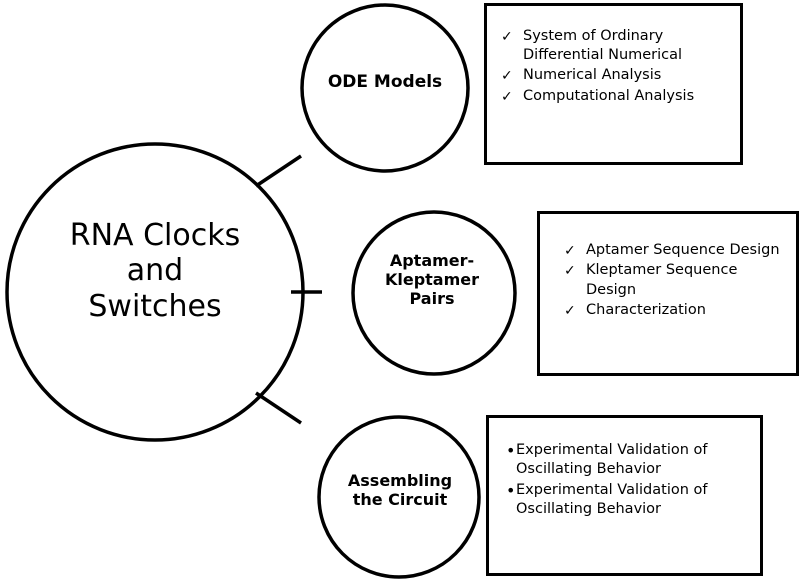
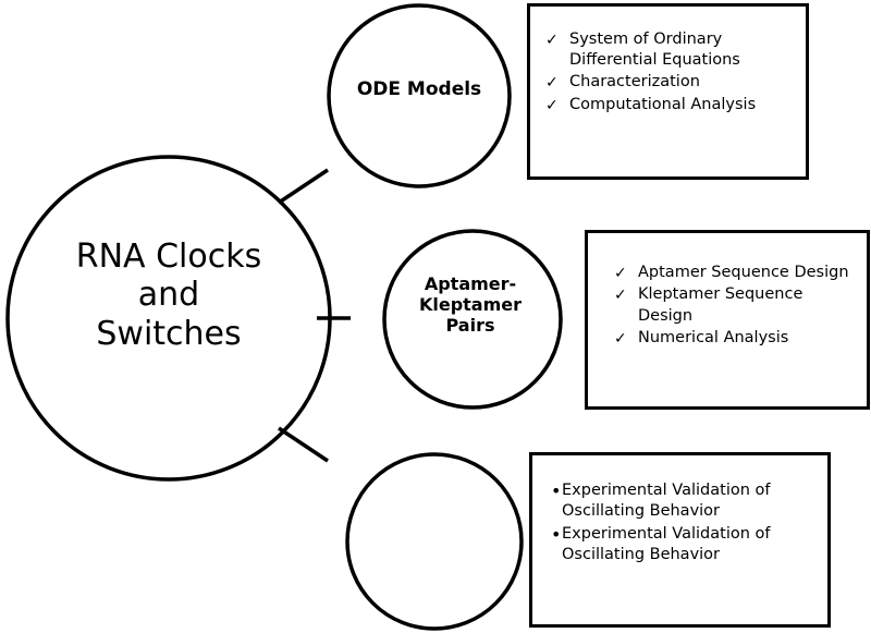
  RNA Clocks
  and
  Switches
  ODE Models
  Aptamer-
  Kleptamer
  Pairs
- Assembling
- the Circuit
  ✓
- System of Ordinary Differential Numerical
+ System of Ordinary Differential Equations
  ✓
- Numerical Analysis
+ Characterization
  ✓
  Computational Analysis
  ✓
  Aptamer Sequence Design
  ✓
  Kleptamer Sequence Design
  ✓
- Characterization
+ Numerical Analysis
  •
  Experimental Validation of Oscillating Behavior
  •
  Experimental Validation of Oscillating Behavior
